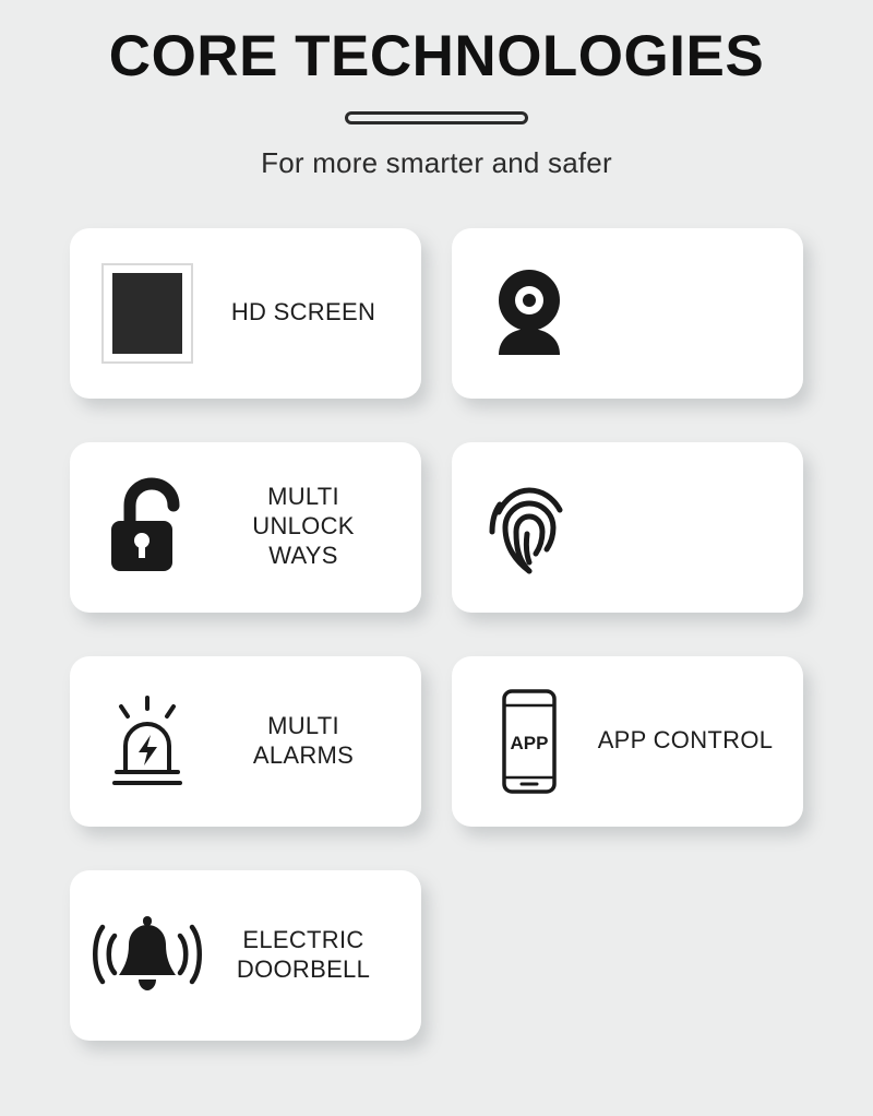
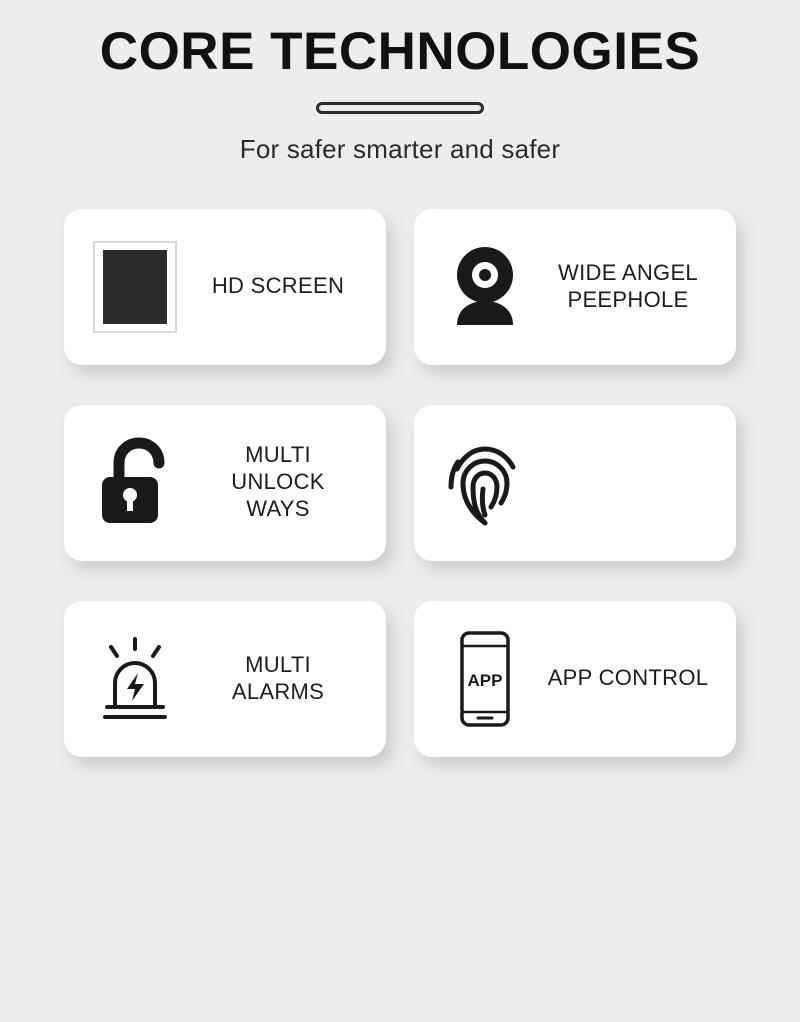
  CORE TECHNOLOGIES
- For more smarter and safer
+ For safer smarter and safer
  HD SCREEN
+ WIDE ANGEL
+ PEEPHOLE
  MULTI
  UNLOCK
  WAYS
  MULTI
  ALARMS
  APP
  APP CONTROL
- ELECTRIC
- DOORBELL
